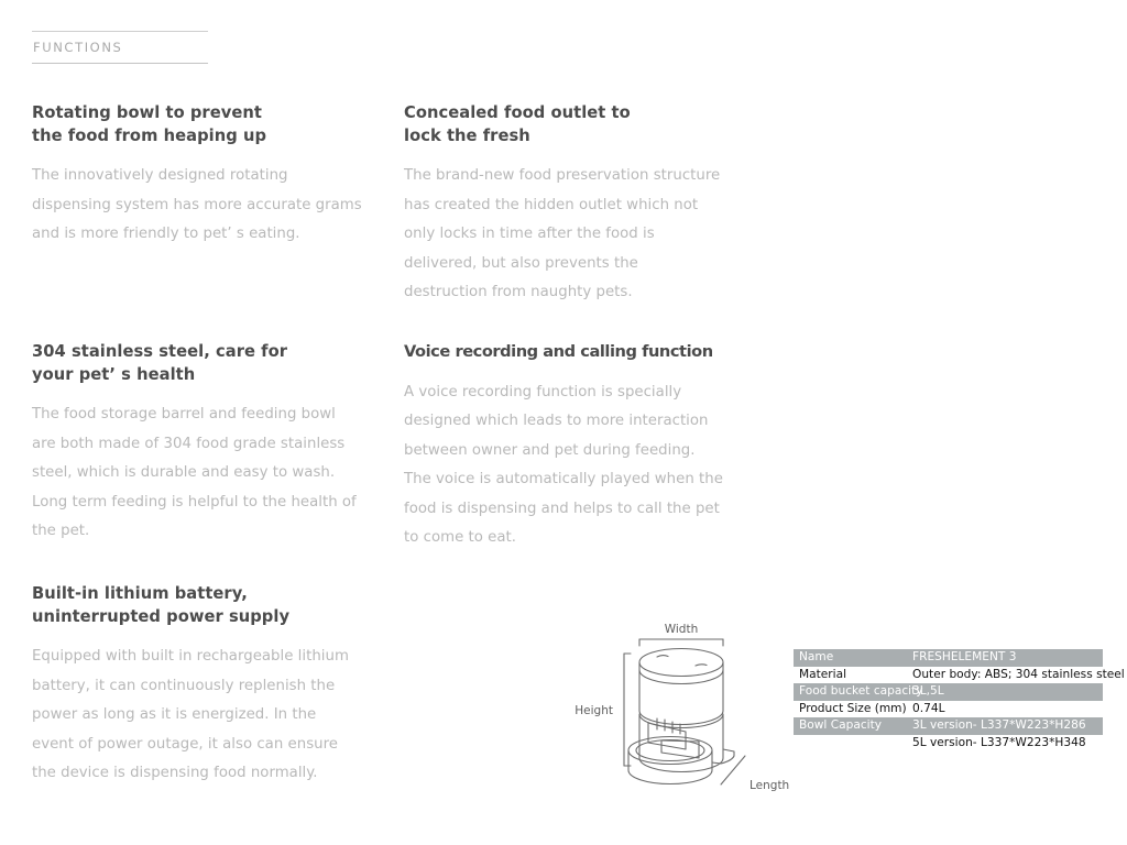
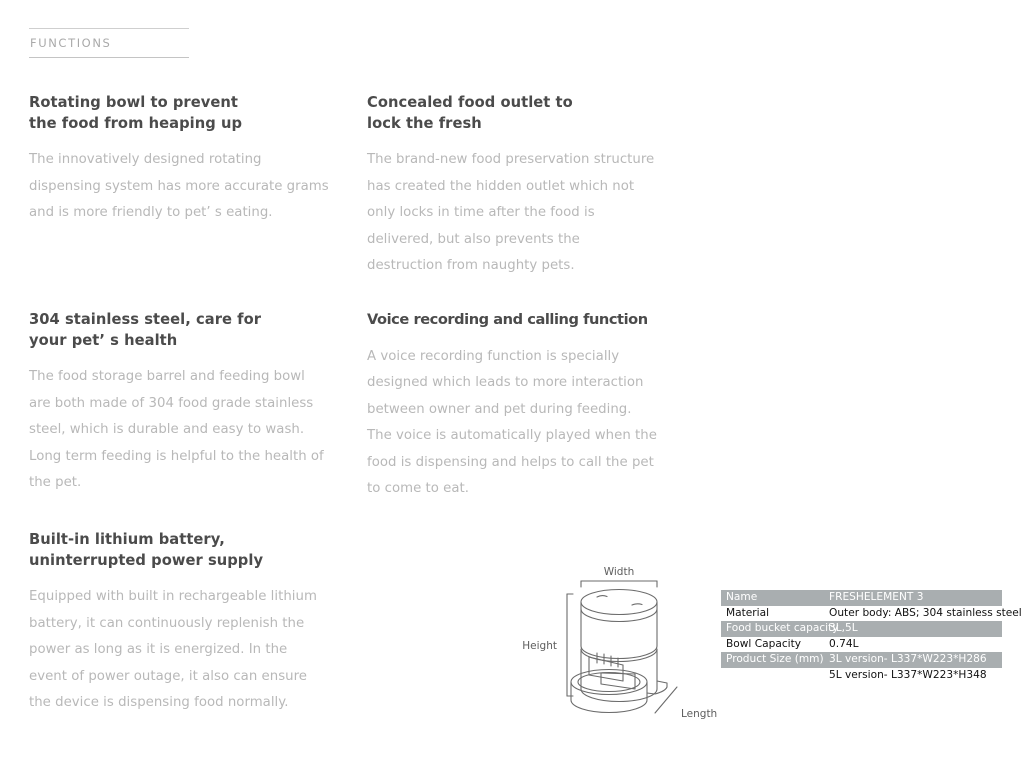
  FUNCTIONS
  Rotating bowl to prevent
  the food from heaping up
  The innovatively designed rotating dispensing system has more accurate grams and is more friendly to pet’ s eating.
  304 stainless steel, care for
  your pet’ s health
  The food storage barrel and feeding bowl are both made of 304 food grade stainless steel, which is durable and easy to wash. Long term feeding is helpful to the health of the pet.
  Built-in lithium battery,
  uninterrupted power supply
  Equipped with built in rechargeable lithium battery, it can continuously replenish the power as long as it is energized. In the event of power outage, it also can ensure the device is dispensing food normally.
  Concealed food outlet to
  lock the fresh
  The brand-new food preservation structure has created the hidden outlet which not only locks in time after the food is delivered, but also prevents the destruction from naughty pets.
  Voice recording and calling function
  A voice recording function is specially designed which leads to more interaction between owner and pet during feeding. The voice is automatically played when the food is dispensing and helps to call the pet to come to eat.
  Width
  Height
  Length
  Name
  FRESHELEMENT 3
  Material
  Outer body: ABS; 304 stainless steel
  Food bucket capacit
  3L,5L
- Product Size (mm)
+ Bowl Capacity
  0.74L
- Bowl Capacity
+ Product Size (mm)
  3L version- L337*W223*H286
  5L version- L337*W223*H348
